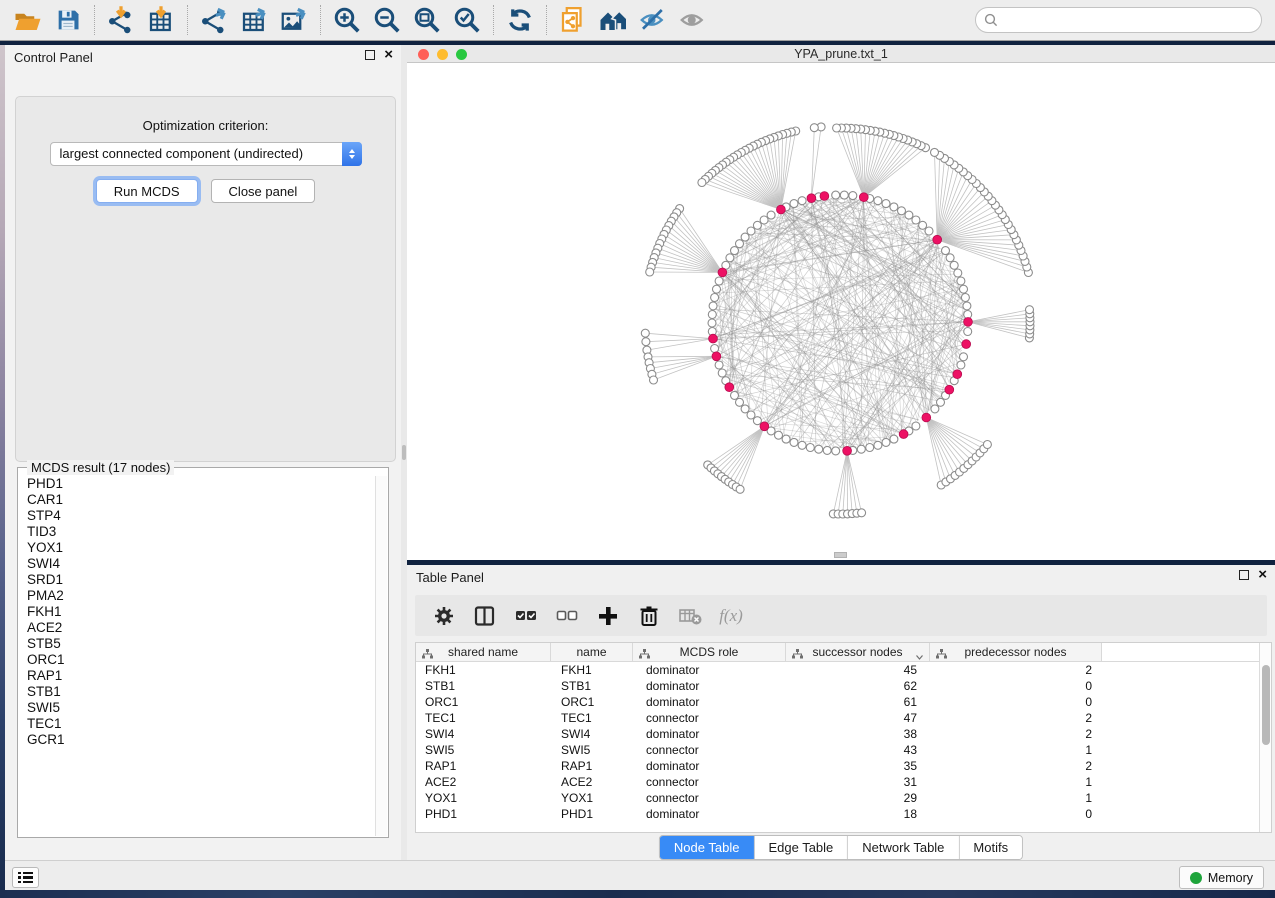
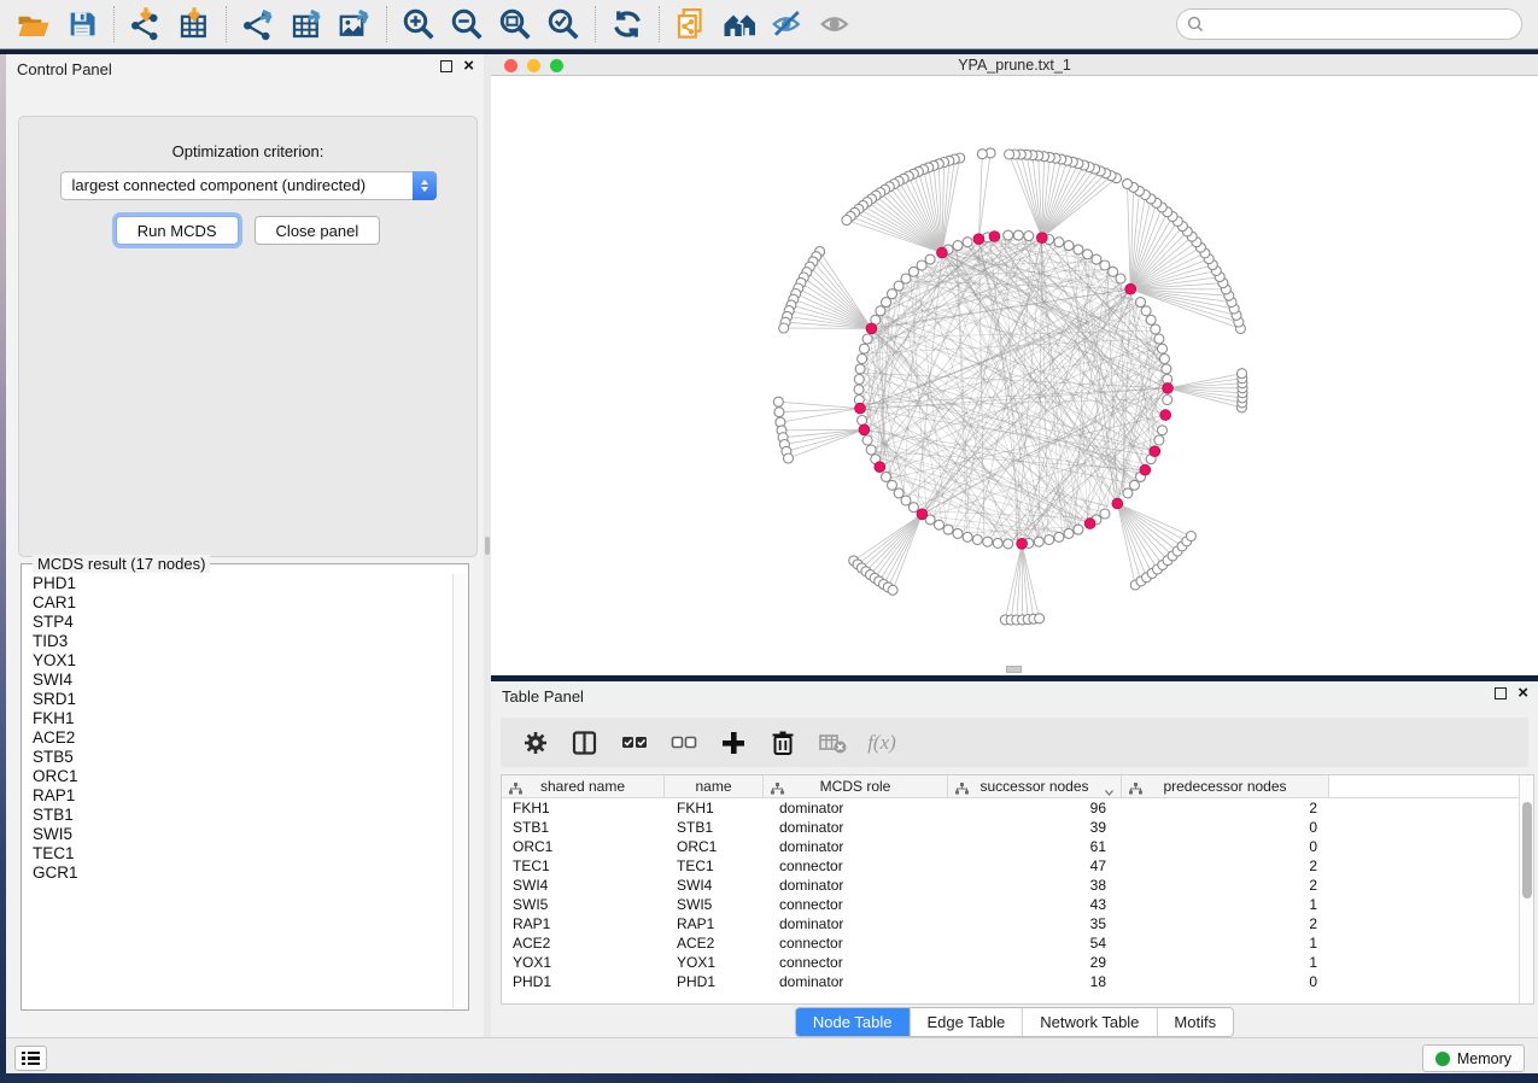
  Control Panel
  ×
  Optimization criterion:
  largest connected component (undirected)
  Run MCDS
  Close panel
  MCDS result (17 nodes)
  PHD1
  CAR1
  STP4
  TID3
  YOX1
  SWI4
  SRD1
- PMA2
  FKH1
  ACE2
  STB5
  ORC1
  RAP1
  STB1
  SWI5
  TEC1
  GCR1
  YPA_prune.txt_1
  Table Panel
  ×
  f(x)
  shared name
  name
  MCDS role
  successor nodes
  predecessor nodes
  FKH1
  FKH1
  dominator
- 45
+ 96
  2
  STB1
  STB1
  dominator
- 62
+ 39
  0
  ORC1
  ORC1
  dominator
  61
  0
  TEC1
  TEC1
  connector
  47
  2
  SWI4
  SWI4
  dominator
  38
  2
  SWI5
  SWI5
  connector
  43
  1
  RAP1
  RAP1
  dominator
  35
  2
  ACE2
  ACE2
  connector
- 31
+ 54
  1
  YOX1
  YOX1
  connector
  29
  1
  PHD1
  PHD1
  dominator
  18
  0
  Node Table
  Edge Table
  Network Table
  Motifs
  Memory
